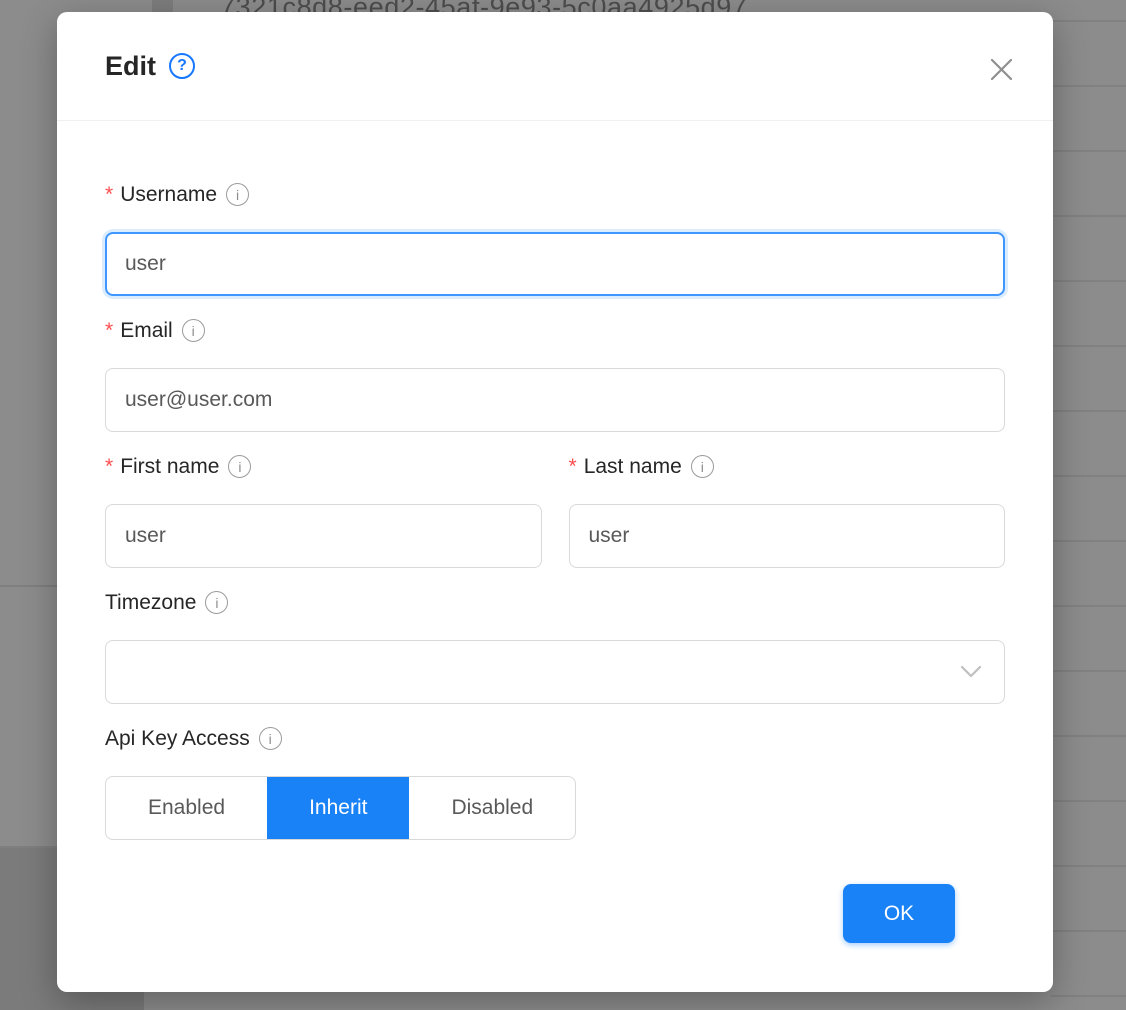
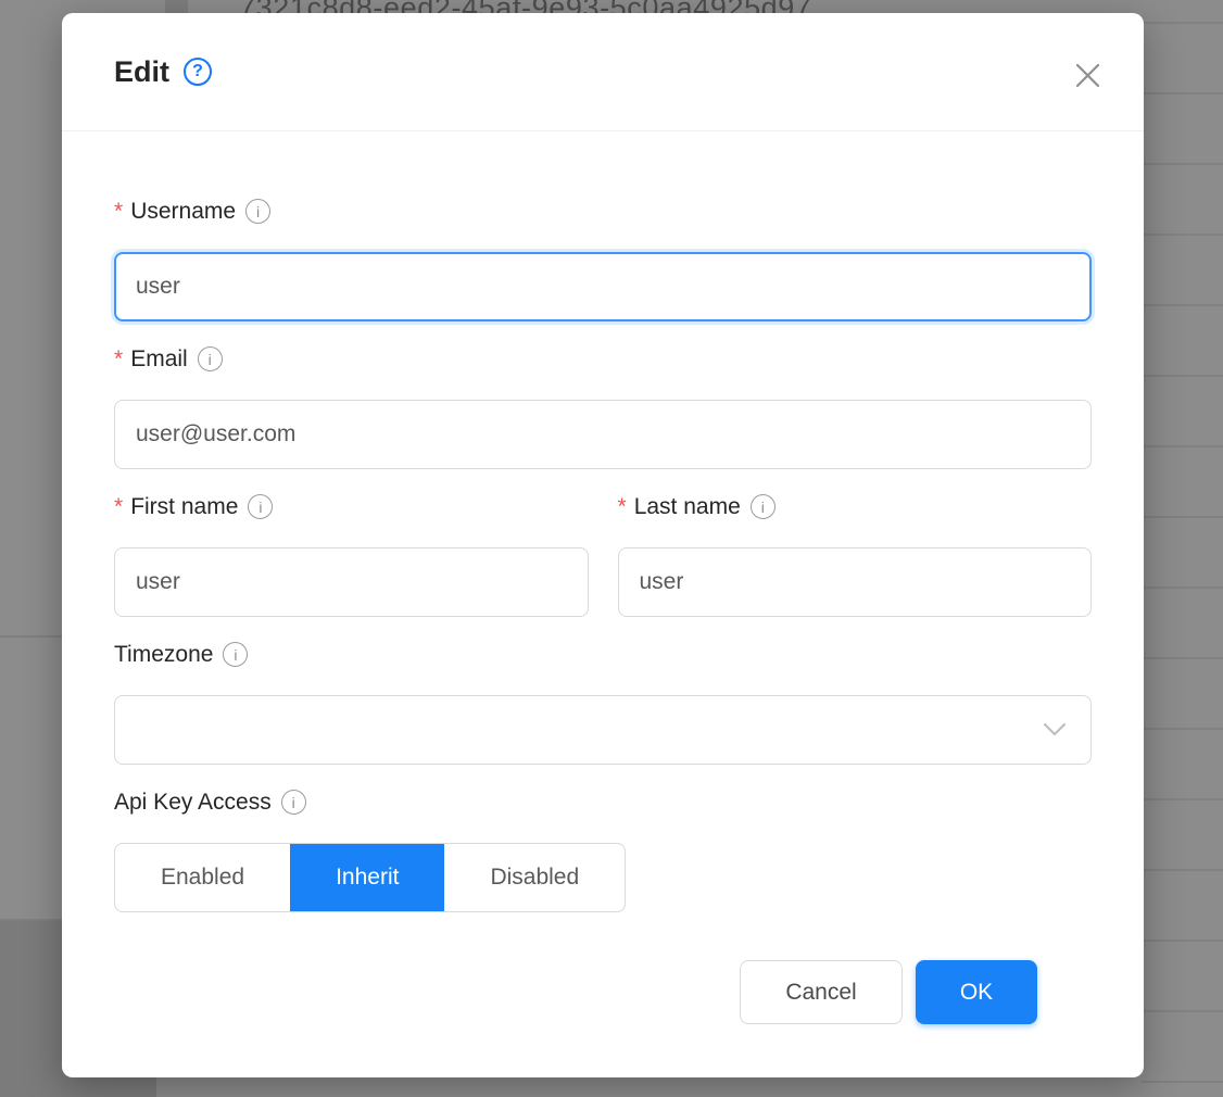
  7321c8d8-eed2-45af-9e93-5c0aa4925d97
  Edit
  ?
  *
  Username
  i
  user
  *
  Email
  i
  user@user.com
  *
  First name
  i
  user
  *
  Last name
  i
  user
  Timezone
  i
  Api Key Access
  i
  Enabled
  Inherit
  Disabled
+ Cancel
  OK
